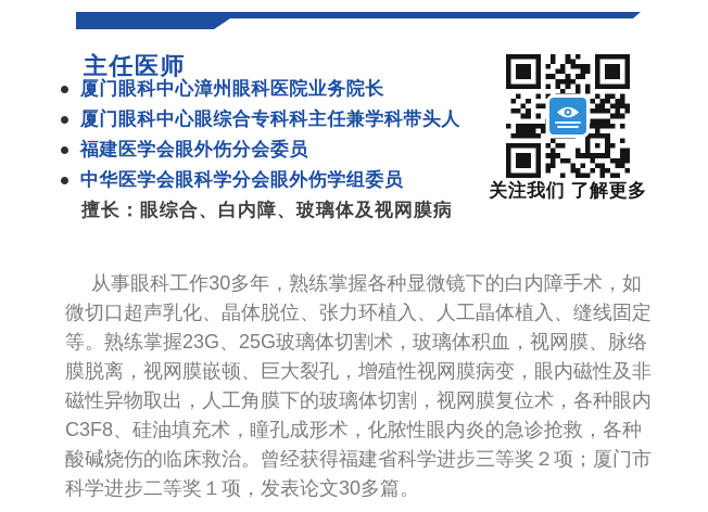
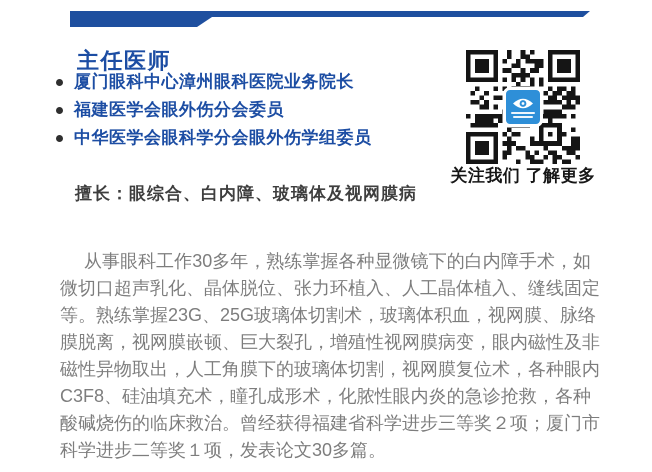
  主任医师
  厦门眼科中心漳州眼科医院业务院长
- 厦门眼科中心眼综合专科科主任兼学科带头人
  福建医学会眼外伤分会委员
  中华医学会眼科学分会眼外伤学组委员
  擅长：眼综合、白内障、玻璃体及视网膜病
  关注我们 了解更多
  从事眼科工作30多年，熟练掌握各种显微镜下的白内障手术，如
  微切口超声乳化、晶体脱位、张力环植入、人工晶体植入、缝线固定
  等。熟练掌握23G、25G玻璃体切割术，玻璃体积血，视网膜、脉络
  膜脱离，视网膜嵌顿、巨大裂孔，增殖性视网膜病变，眼内磁性及非
  磁性异物取出，人工角膜下的玻璃体切割，视网膜复位术，各种眼内
  C3F8、硅油填充术，瞳孔成形术，化脓性眼内炎的急诊抢救，各种
  酸碱烧伤的临床救治。曾经获得福建省科学进步三等奖２项；厦门市
  科学进步二等奖１项，发表论文30多篇。
